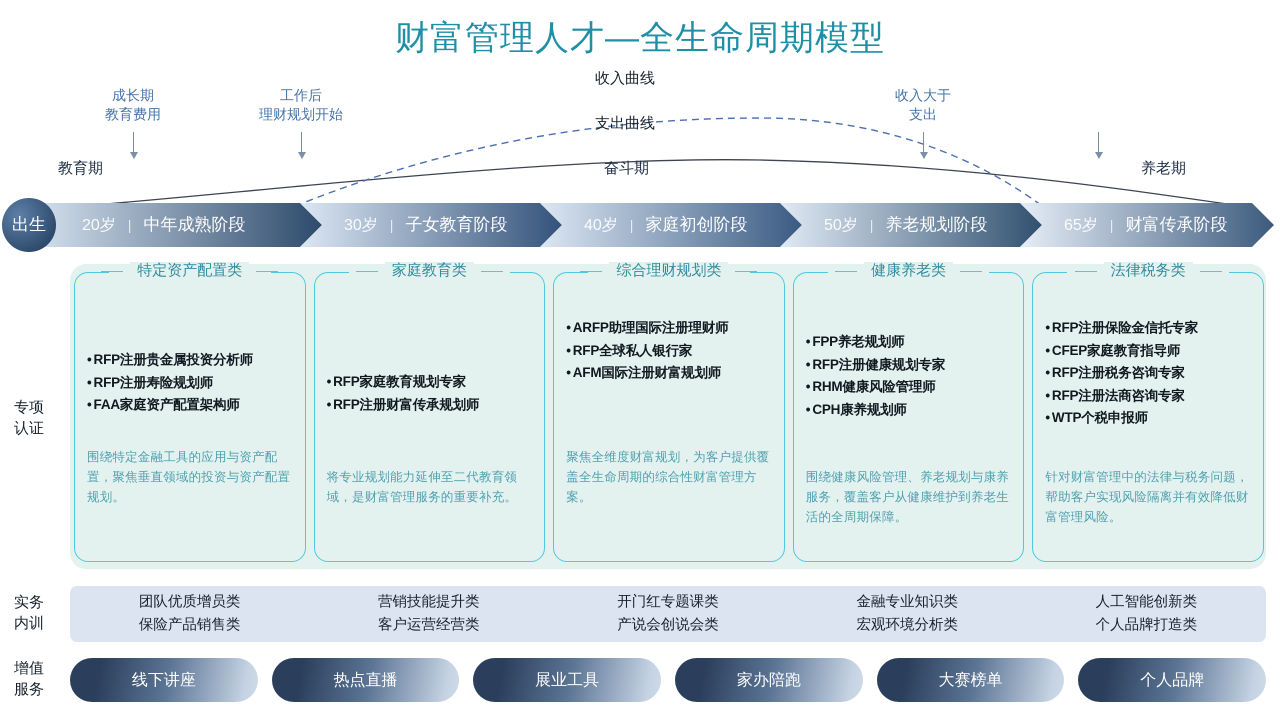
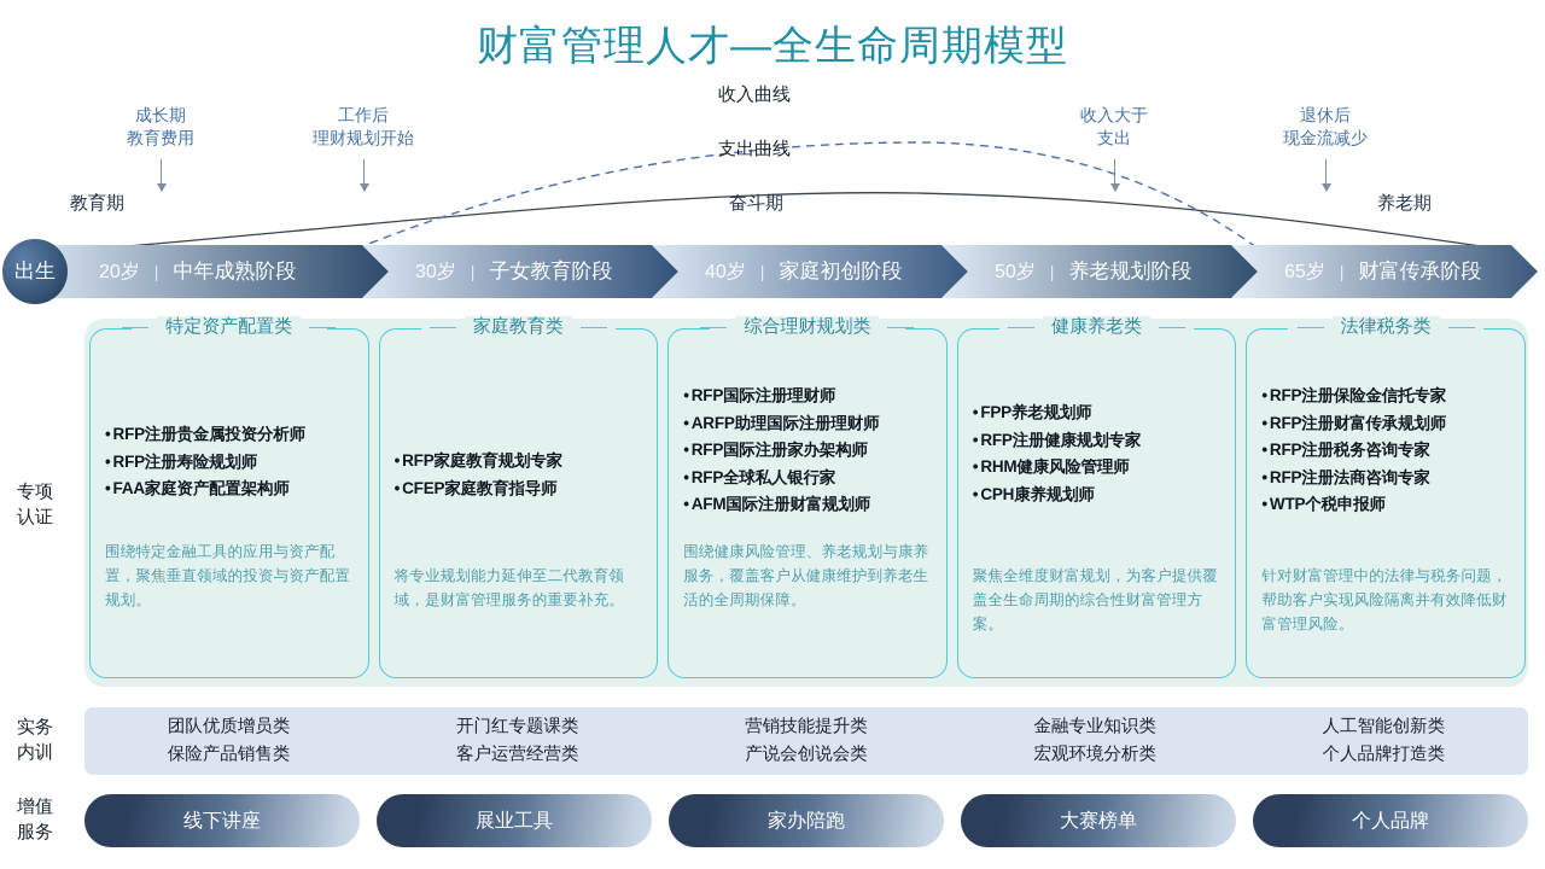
  财富管理人才—全生命周期模型
  收入曲线
  支出曲线
  教育期
  奋斗期
  养老期
  成长期
  教育费用
  工作后
  理财规划开始
  收入大于
  支出
+ 退休后
+ 现金流减少
  出生
  20岁
  |
  中年成熟阶段
  30岁
  |
  子女教育阶段
  40岁
  |
  家庭初创阶段
  50岁
  |
  养老规划阶段
  65岁
  |
  财富传承阶段
  专项
  认证
  实务
  内训
  增值
  服务
  特定资产配置类
  RFP注册贵金属投资分析师
  RFP注册寿险规划师
  FAA家庭资产配置架构师
  围绕特定金融工具的应用与资产配置，聚焦垂直领域的投资与资产配置规划。
  家庭教育类
  RFP家庭教育规划专家
- RFP注册财富传承规划师
+ CFEP家庭教育指导师
  将专业规划能力延伸至二代教育领域，是财富管理服务的重要补充。
  综合理财规划类
+ RFP国际注册理财师
  ARFP助理国际注册理财师
+ RFP国际注册家办架构师
  RFP全球私人银行家
  AFM国际注册财富规划师
- 聚焦全维度财富规划，为客户提供覆盖全生命周期的综合性财富管理方案。
+ 围绕健康风险管理、养老规划与康养服务，覆盖客户从健康维护到养老生活的全周期保障。
  健康养老类
  FPP养老规划师
  RFP注册健康规划专家
  RHM健康风险管理师
  CPH康养规划师
- 围绕健康风险管理、养老规划与康养服务，覆盖客户从健康维护到养老生活的全周期保障。
+ 聚焦全维度财富规划，为客户提供覆盖全生命周期的综合性财富管理方案。
  法律税务类
  RFP注册保险金信托专家
- CFEP家庭教育指导师
+ RFP注册财富传承规划师
  RFP注册税务咨询专家
  RFP注册法商咨询专家
  WTP个税申报师
  针对财富管理中的法律与税务问题，帮助客户实现风险隔离并有效降低财富管理风险。
  团队优质增员类
  保险产品销售类
- 营销技能提升类
+ 开门红专题课类
  客户运营经营类
- 开门红专题课类
+ 营销技能提升类
  产说会创说会类
  金融专业知识类
  宏观环境分析类
  人工智能创新类
  个人品牌打造类
  线下讲座
- 热点直播
  展业工具
  家办陪跑
  大赛榜单
  个人品牌
